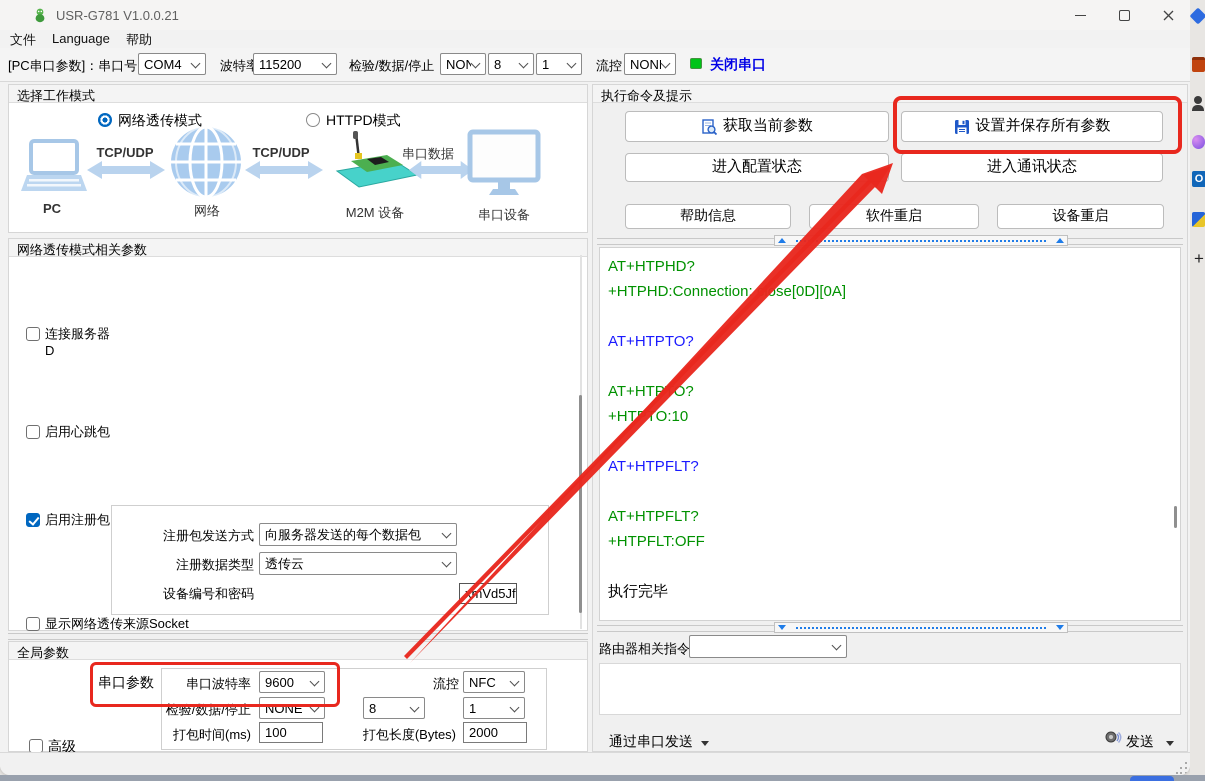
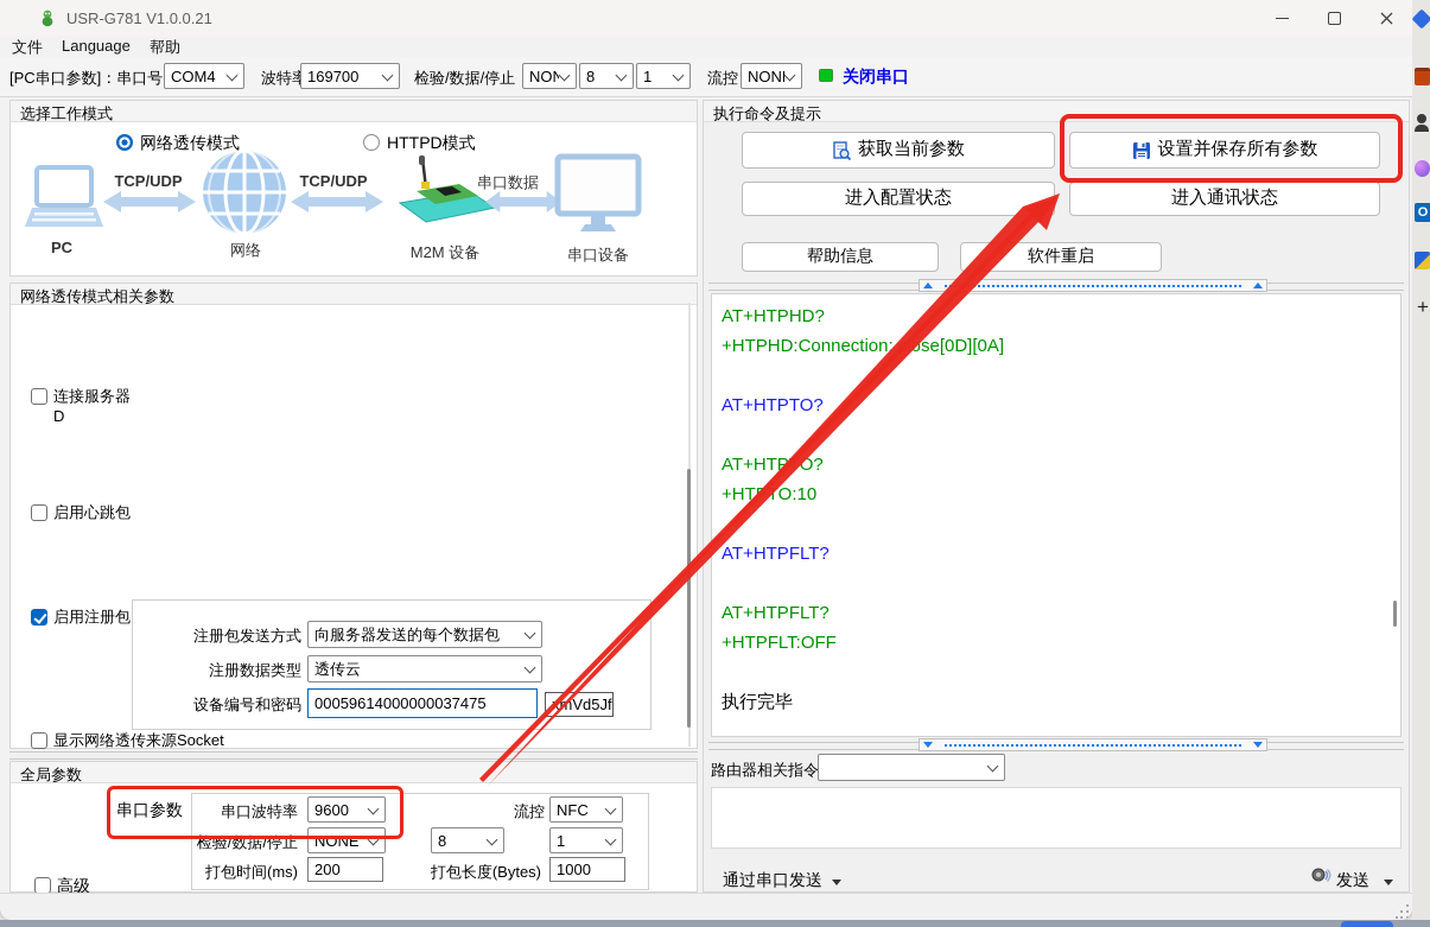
  USR-G781 V1.0.0.21
  文件
  Language
  帮助
  [PC串口参数]：串口号
  COM4
- 115200
+ 169700
  检验/数据/停止
  NON
  8
  1
  流控
  NON
  关闭串口
  选择工作模式
  网络透传模式
  HTTPD模式
  PC
  TCP/UDP
  网络
  TCP/UDP
  M2M 设备
  串口数据
  串口设备
  网络透传模式相关参数
  连接服务器
  D
  启用心跳包
  启用注册包
  注册包发送方式
  向服务器发送的每个数据包
  注册数据类型
  透传云
  设备编号和密码
+ 00059614000000037475
  显示网络透传来源Socket
  全局参数
  串口参数
  串口波特率
  9600
  流控
  NFC
  检验/数据/停止
  NONE
  8
  1
  打包时间(ms)
- 100
+ 200
  打包长度(Bytes)
- 2000
+ 1000
  高级
  执行命令及提示
  获取当前参数
  设置并保存所有参数
  进入配置状态
  进入通讯状态
  帮助信息
  软件重启
- 设备重启
  AT+HTPHD?
  +HTPHD:Connection:se[0D][0A]
  AT+HTPTO?
  AT+HTPO?
  +HTTO:10
  AT+HTPFLT?
  AT+HTPFLT?
  +HTPFLT:OFF
  执行完毕
  路由器相关指令
  通过串口发送
  发送
  O
  +
